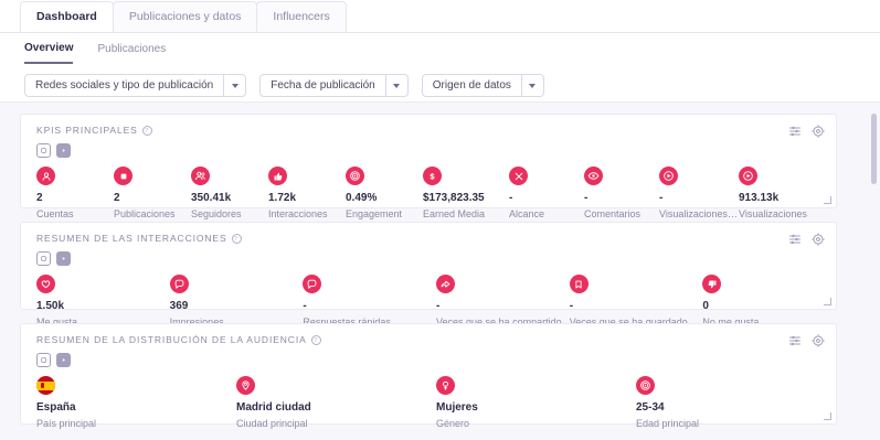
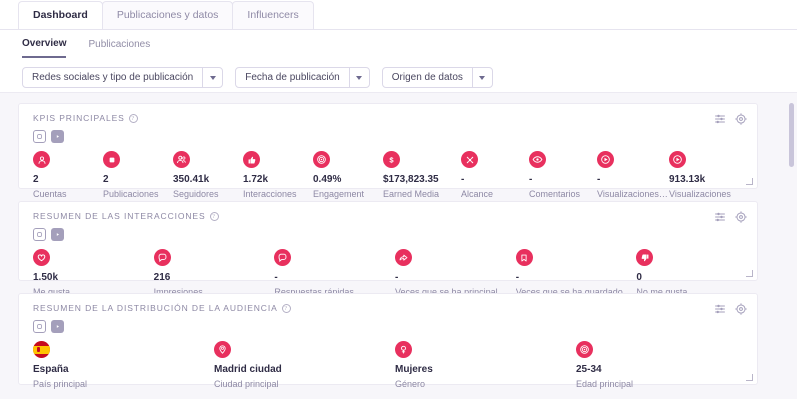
  Dashboard
  Publicaciones y datos
  Influencers
  Overview
  Publicaciones
  Redes sociales y tipo de publicación
  Fecha de publicación
  Origen de datos
  KPIS PRINCIPALES
  2
  Cuentas
  2
  Publicaciones
  350.41k
  Seguidores
  1.72k
  Interacciones
  0.49%
  Engagement
  $
  $173,823.35
  Earned Media
  -
  Alcance
  -
  Comentarios
  -
  Visualizaciones ún
  913.13k
  Visualizaciones
  RESUMEN DE LAS INTERACCIONES
  1.50k
  Me gusta
- 369
+ 216
  Impresiones
  -
  Respuestas rápidas
  -
- Veces que se ha compartido
+ Veces que se ha principal
  -
  Veces que se ha guardado
  0
  No me gusta
  RESUMEN DE LA DISTRIBUCIÓN DE LA AUDIENCIA
  España
  País principal
  Madrid ciudad
  Ciudad principal
  Mujeres
  Género
  25-34
  Edad principal
